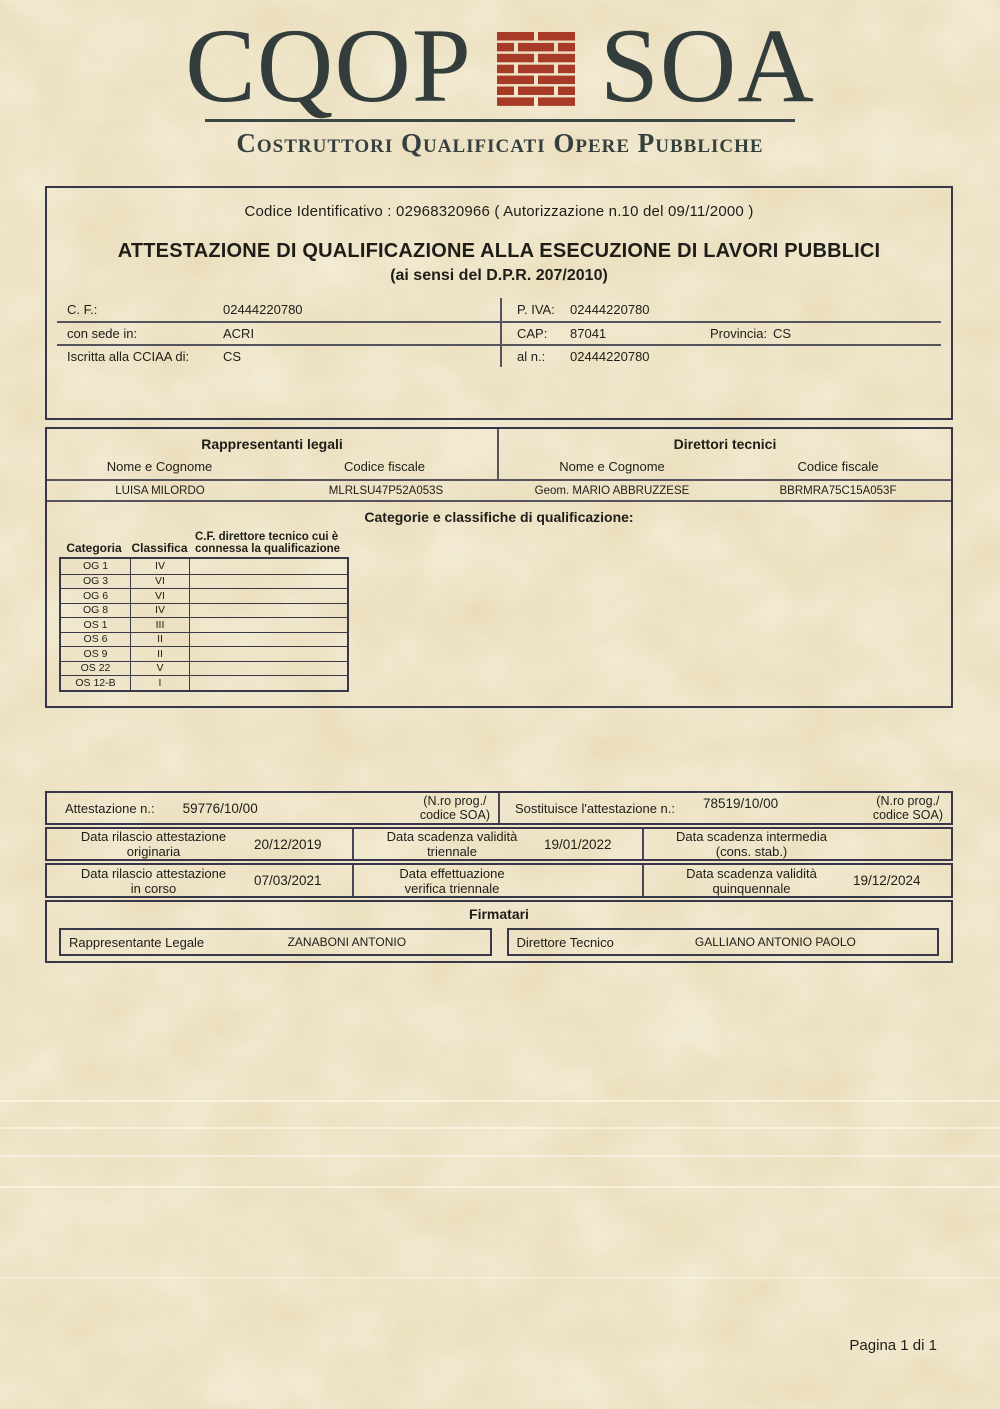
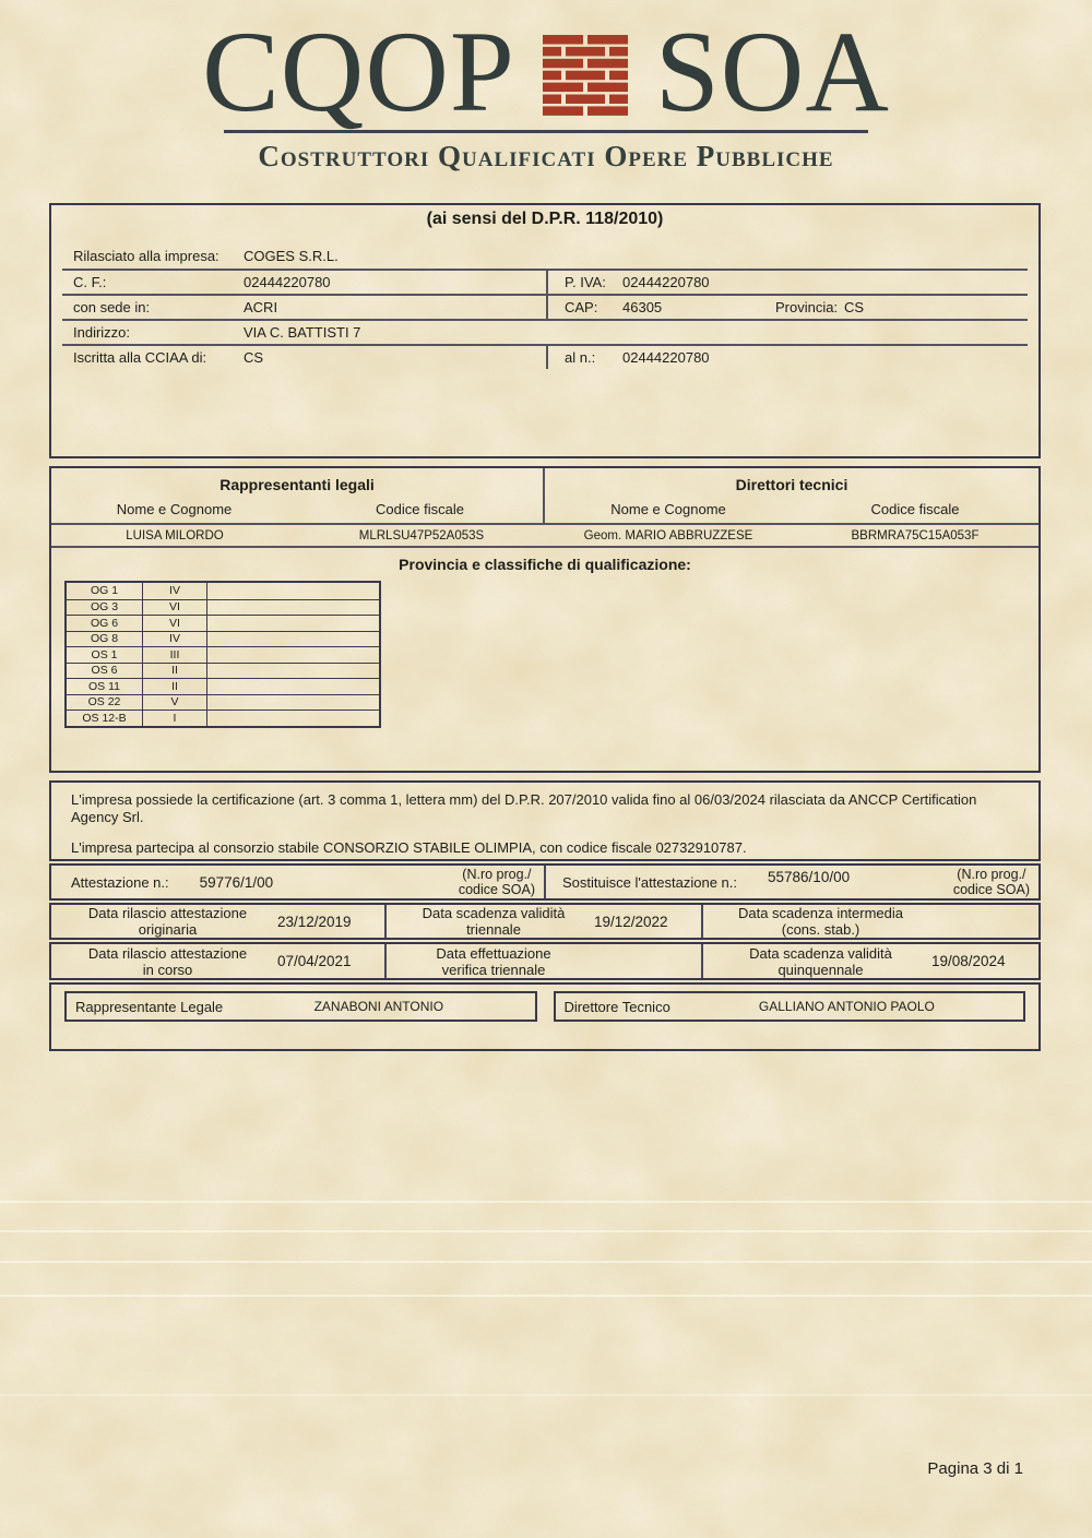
  CQOP
  SOA
  Costruttori Qualificati Opere Pubbliche
- Codice Identificativo : 02968320966 ( Autorizzazione n.10 del 09/11/2000 )
- ATTESTAZIONE DI QUALIFICAZIONE ALLA ESECUZIONE DI LAVORI PUBBLICI
- (ai sensi del D.P.R. 207/2010)
+ (ai sensi del D.P.R. 118/2010)
+ Rilasciato alla impresa:
+ COGES S.R.L.
  C. F.:
  02444220780
  P. IVA:
  02444220780
  con sede in:
  ACRI
  CAP:
- 87041
+ 46305
  Provincia:
  CS
+ Indirizzo:
+ VIA C. BATTISTI 7
  Iscritta alla CCIAA di:
  CS
  al n.:
  02444220780
  Rappresentanti legali
  Nome e Cognome
  Codice fiscale
  Direttori tecnici
  Nome e Cognome
  Codice fiscale
  LUISA MILORDO
  MLRLSU47P52A053S
  Geom. MARIO ABBRUZZESE
  BBRMRA75C15A053F
- Categorie e classifiche di qualificazione:
+ Provincia e classifiche di qualificazione:
- Categoria
- Classifica
- C.F. direttore tecnico cui è connessa la qualificazione
  OG 1
  IV
  OG 3
  VI
  OG 6
  VI
  OG 8
  IV
  OS 1
  III
  OS 6
  II
- OS 9
+ OS 11
  II
  OS 22
  V
  OS 12-B
  I
+ L'impresa possiede la certificazione (art. 3 comma 1, lettera mm) del D.P.R. 207/2010 valida fino al 06/03/2024 rilasciata da ANCCP Certification Agency Srl.
+ L'impresa partecipa al consorzio stabile CONSORZIO STABILE OLIMPIA, con codice fiscale 02732910787.
  Attestazione n.:
- 59776/10/00
+ 59776/1/00
  (N.ro prog./
  codice SOA)
  Sostituisce l'attestazione n.:
- 78519/10/00
+ 55786/10/00
  (N.ro prog./
  codice SOA)
  Data rilascio attestazione
  originaria
- 20/12/2019
+ 23/12/2019
  Data scadenza validità
  triennale
- 19/01/2022
+ 19/12/2022
  Data scadenza intermedia
  (cons. stab.)
  Data rilascio attestazione
  in corso
- 07/03/2021
+ 07/04/2021
  Data effettuazione
  verifica triennale
  Data scadenza validità
  quinquennale
- 19/12/2024
+ 19/08/2024
- Firmatari
  Rappresentante Legale
  ZANABONI ANTONIO
  Direttore Tecnico
  GALLIANO ANTONIO PAOLO
- Pagina 1 di 1
+ Pagina 3 di 1
